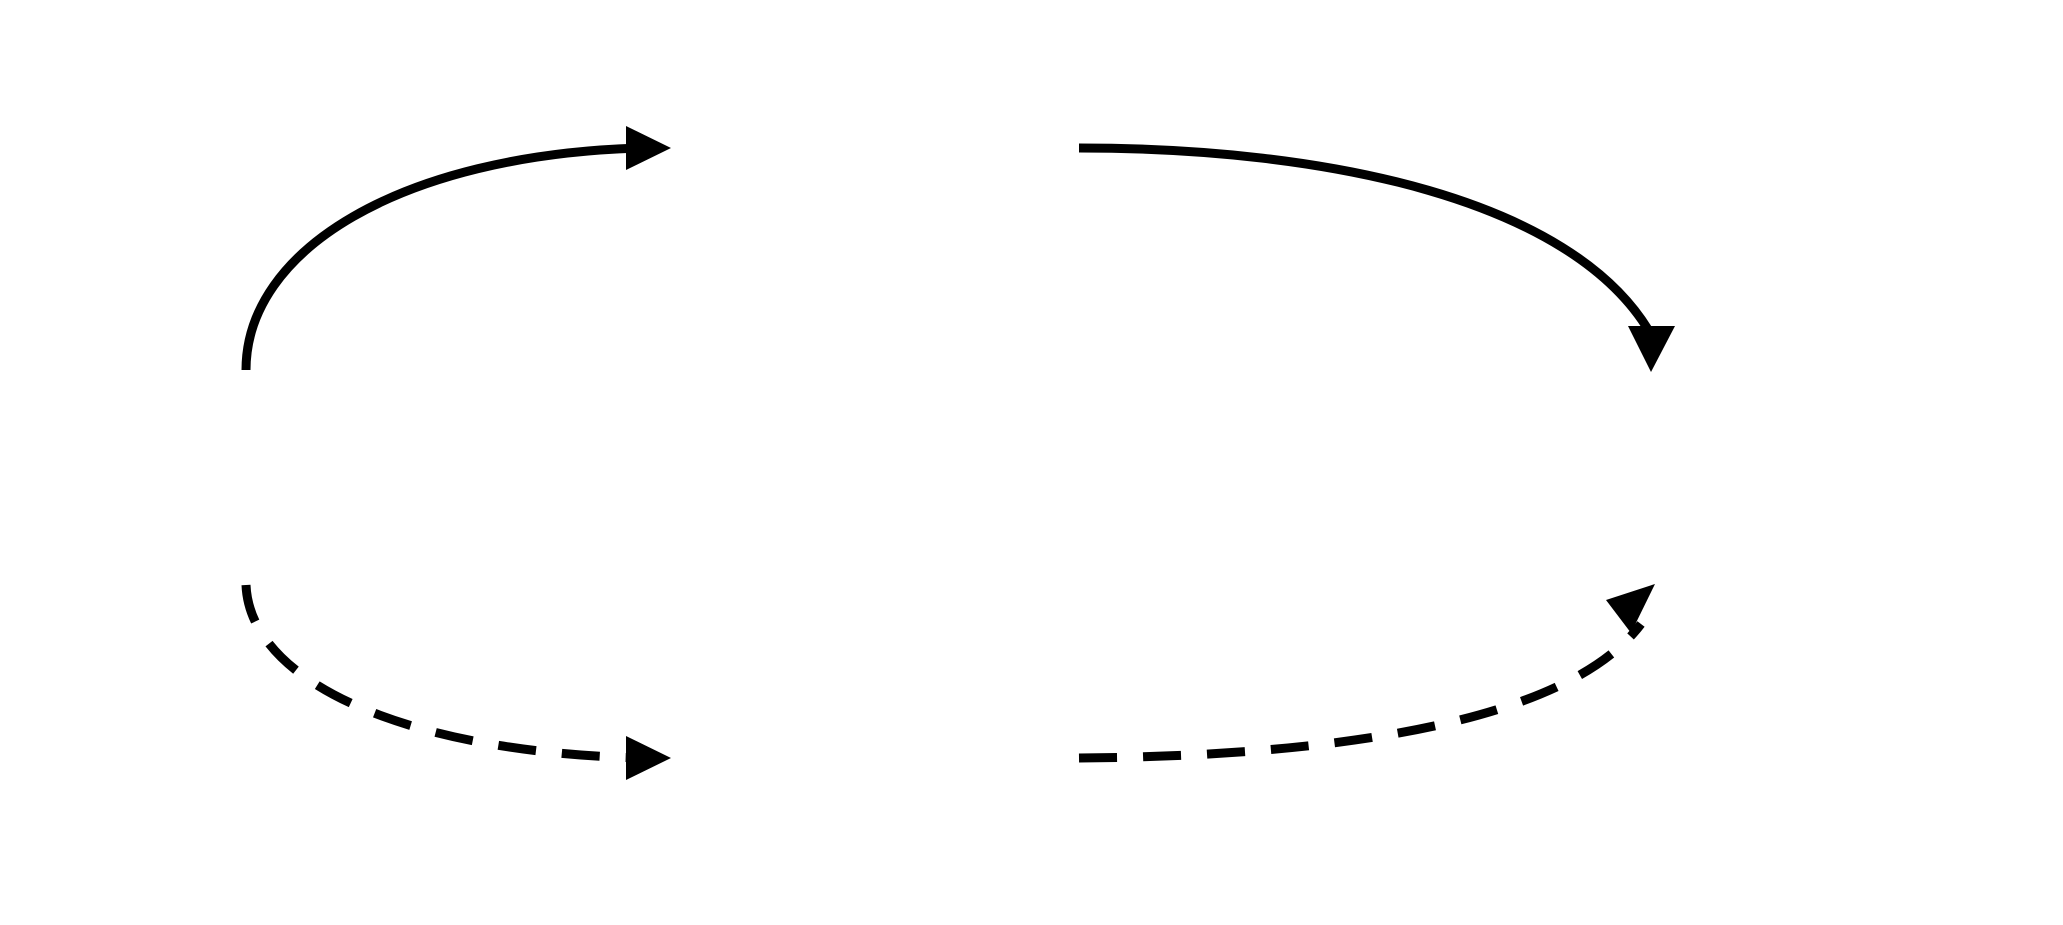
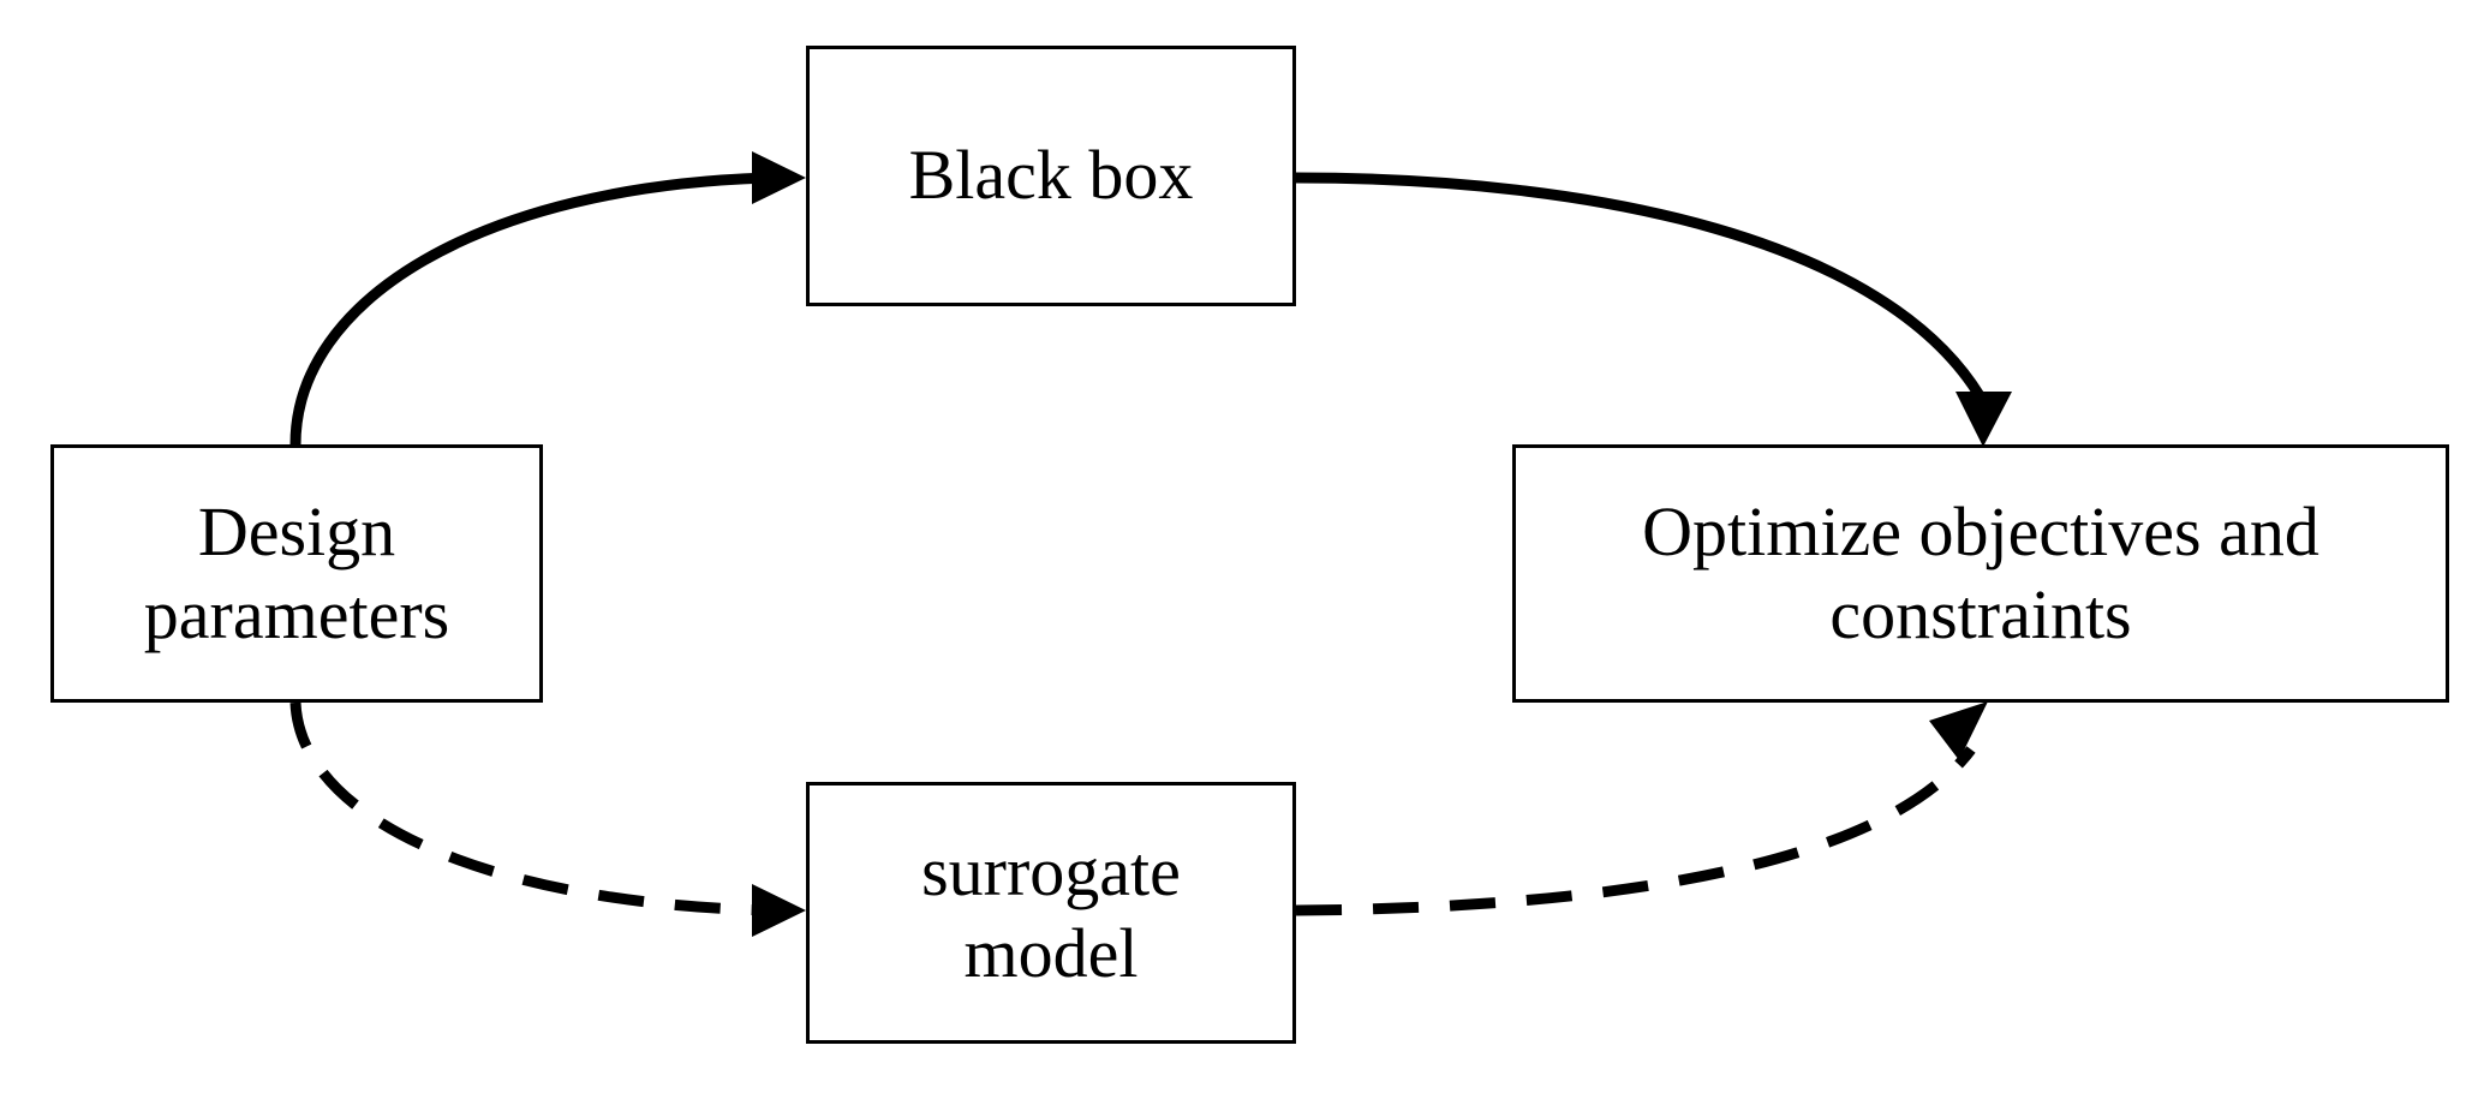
+ Design
+ parameters
+ Black box
+ surrogate
+ model
+ Optimize objectives and
+ constraints
